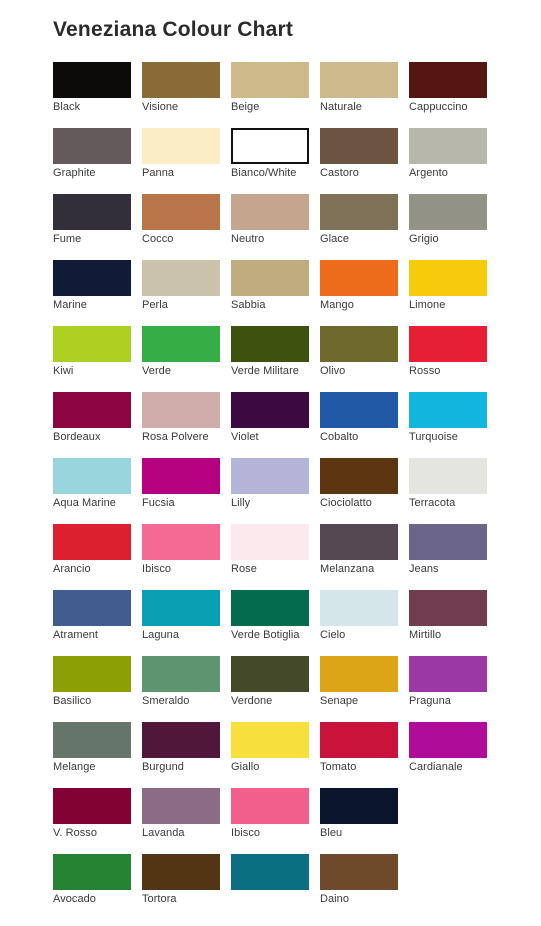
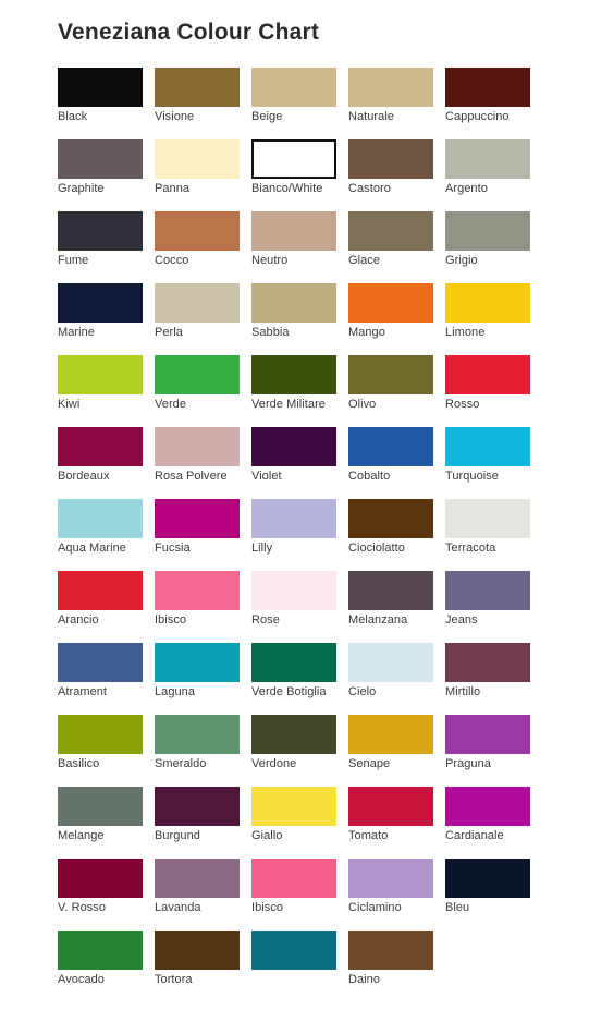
  Veneziana Colour Chart
  Black
  Visione
  Beige
  Naturale
  Cappuccino
  Graphite
  Panna
  Bianco/White
  Castoro
  Argento
  Fume
  Cocco
  Neutro
  Glace
  Grigio
  Marine
  Perla
  Sabbia
  Mango
  Limone
  Kiwi
  Verde
  Verde Militare
  Olivo
  Rosso
  Bordeaux
  Rosa Polvere
  Violet
  Cobalto
  Turquoise
  Aqua Marine
  Fucsia
  Lilly
  Ciociolatto
  Terracota
  Arancio
  Ibisco
  Rose
  Melanzana
  Jeans
  Atrament
  Laguna
  Verde Botiglia
  Cielo
  Mirtillo
  Basilico
  Smeraldo
  Verdone
  Senape
  Praguna
  Melange
  Burgund
  Giallo
  Tomato
  Cardianale
  V. Rosso
  Lavanda
  Ibisco
+ Ciclamino
  Bleu
  Avocado
  Tortora
  Daino
